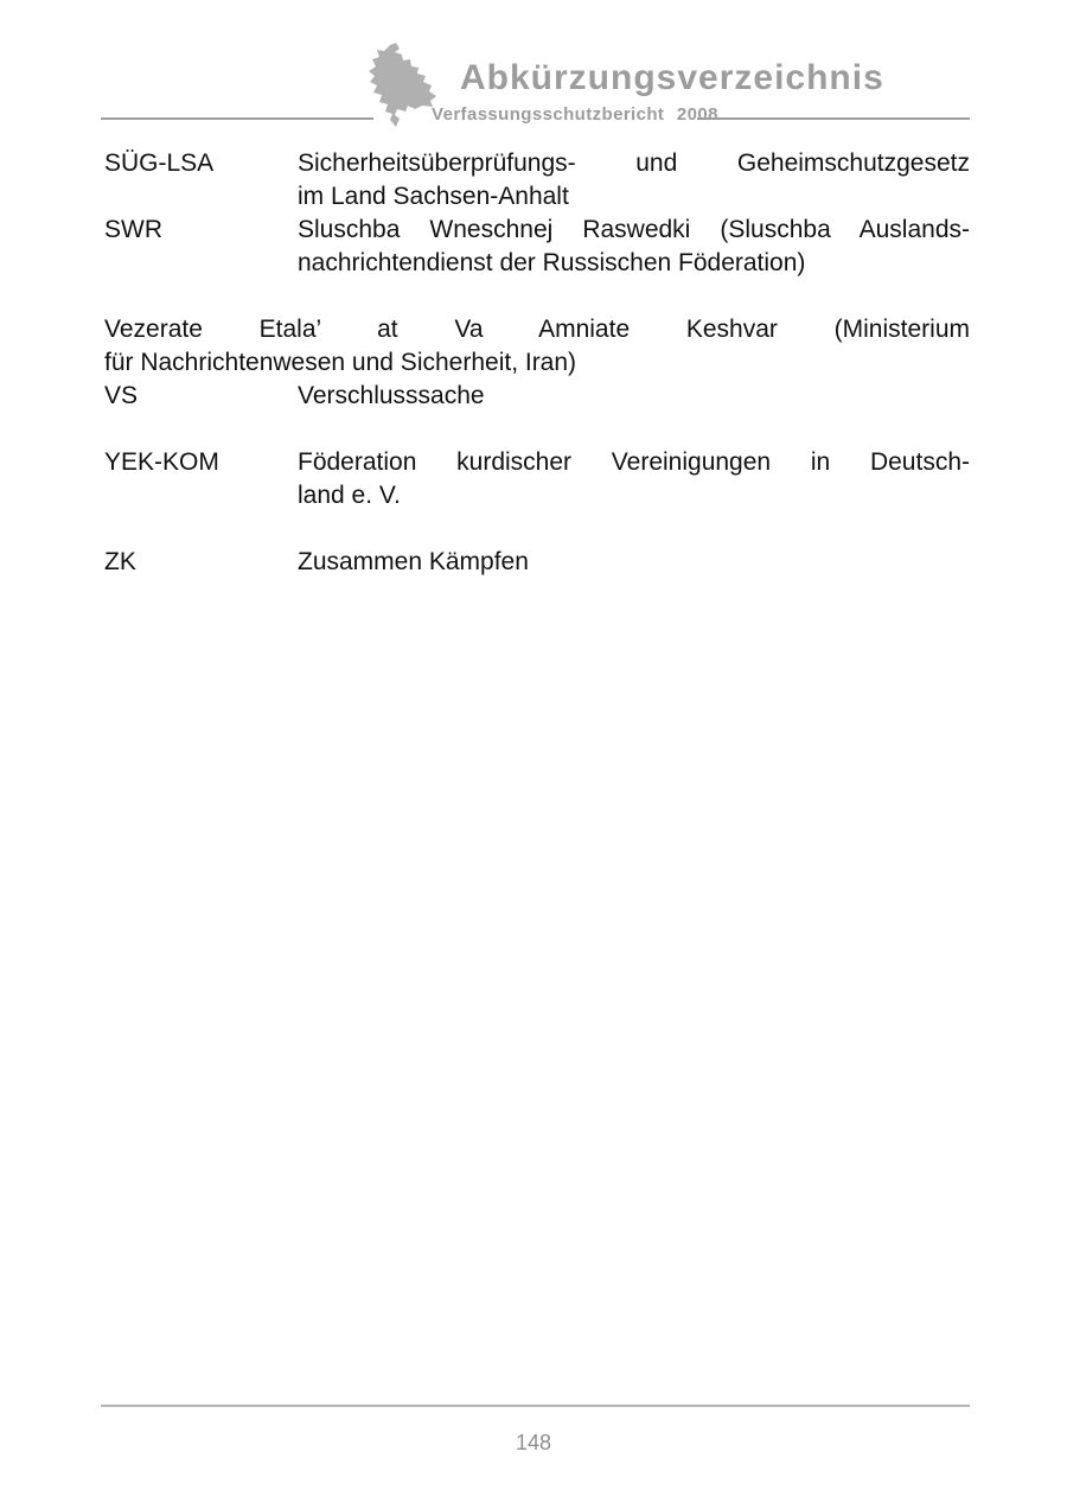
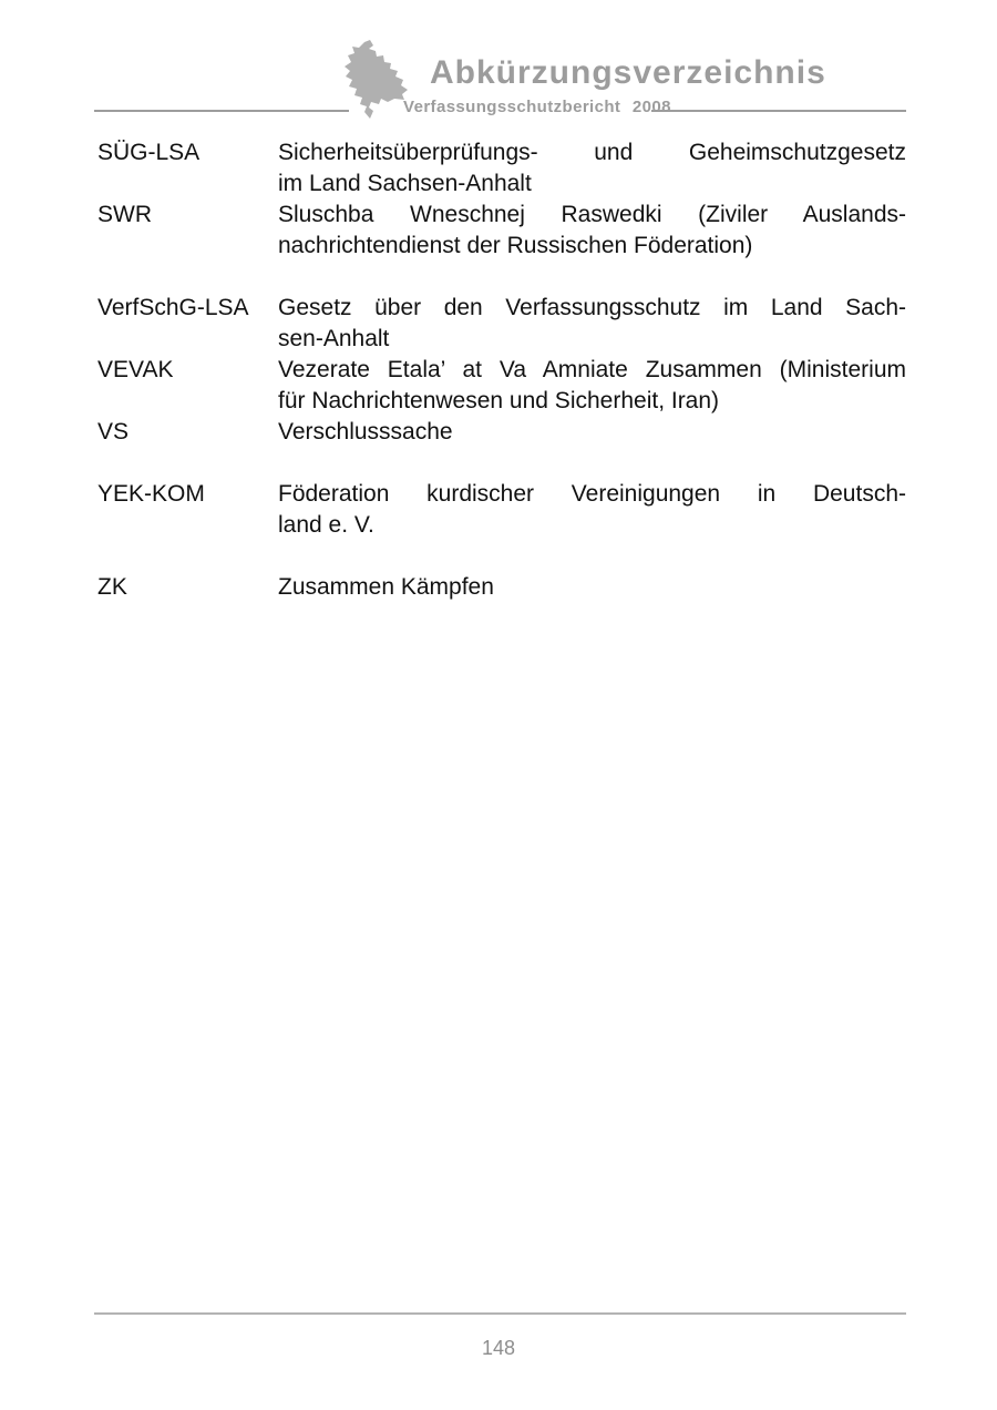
  Abkürzungsverzeichnis
  Verfassungsschutzbericht 2008
  SÜG-LSA
  Sicherheitsüberprüfungs- und Geheimschutzgesetz
  im Land Sachsen-Anhalt
  SWR
- Sluschba Wneschnej Raswedki (Sluschba Auslands-
+ Sluschba Wneschnej Raswedki (Ziviler Auslands-
  nachrichtendienst der Russischen Föderation)
+ VerfSchG-LSA
+ Gesetz über den Verfassungsschutz im Land Sach-
+ sen-Anhalt
+ VEVAK
- Vezerate Etala’ at Va Amniate Keshvar (Ministerium
+ Vezerate Etala’ at Va Amniate Zusammen (Ministerium
  für Nachrichtenwesen und Sicherheit, Iran)
  VS
  Verschlusssache
  YEK-KOM
  Föderation kurdischer Vereinigungen in Deutsch-
  land e. V.
  ZK
  Zusammen Kämpfen
  148
